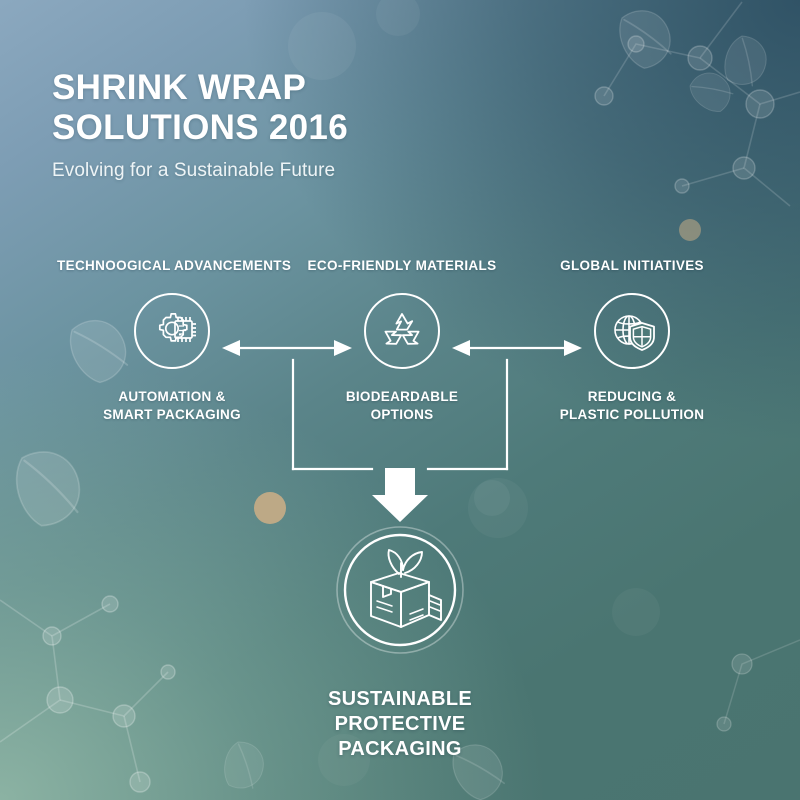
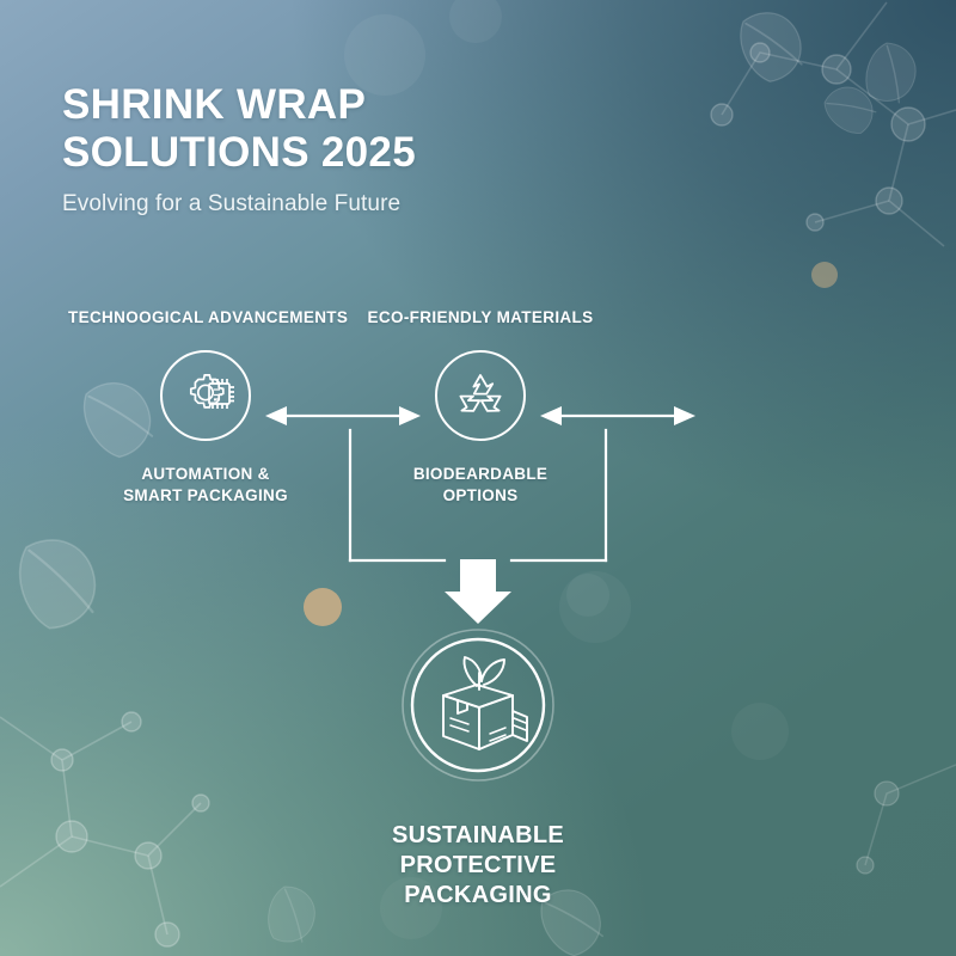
  SHRINK WRAP
- SOLUTIONS 2016
+ SOLUTIONS 2025
  Evolving for a Sustainable Future
  TECHNOOGICAL ADVANCEMENTS
  AUTOMATION &
  SMART PACKAGING
  ECO-FRIENDLY MATERIALS
  BIODEARDABLE
  OPTIONS
- GLOBAL INITIATIVES
- REDUCING &
- PLASTIC POLLUTION
  SUSTAINABLE
  PROTECTIVE
  PACKAGING
